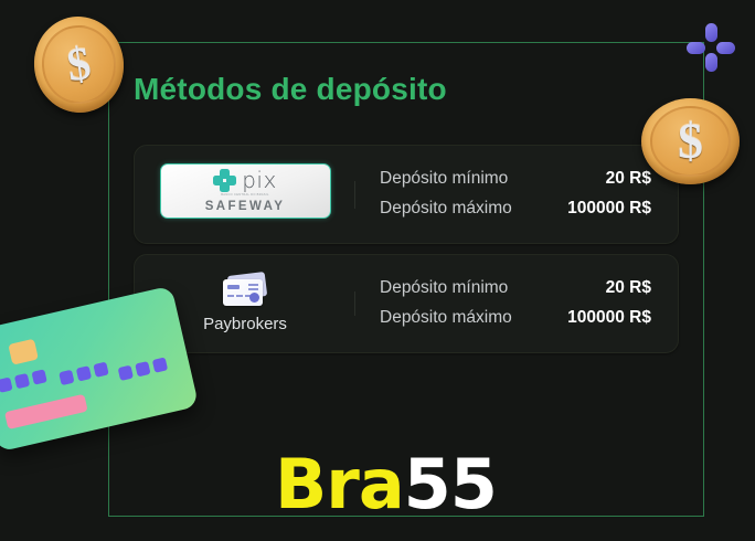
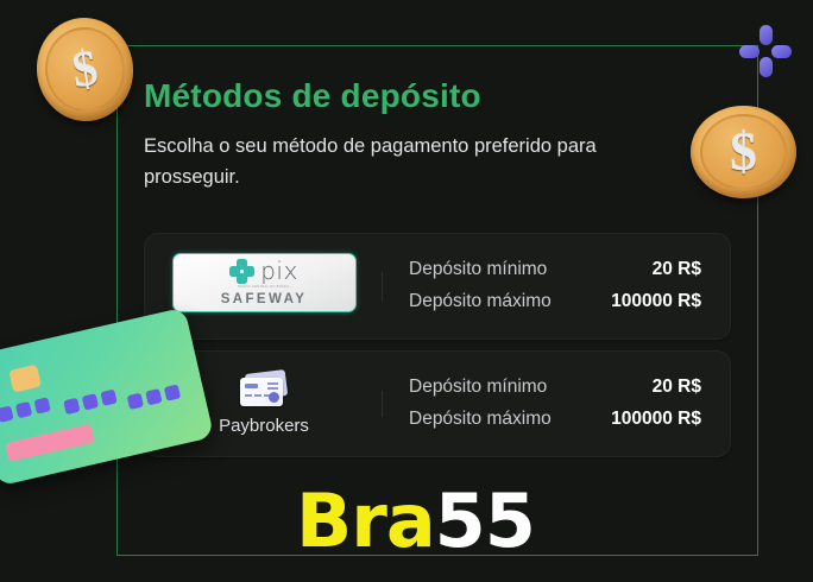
  $
  Métodos de depósito
+ Escolha o seu método de pagamento preferido para prosseguir.
  pix
  SAFEWAY
  Depósito mínimo
  20 R$
  Depósito máximo
  100000 R$
  Paybrokers
  Depósito mínimo
  20 R$
  Depósito máximo
  100000 R$
  Bra55
